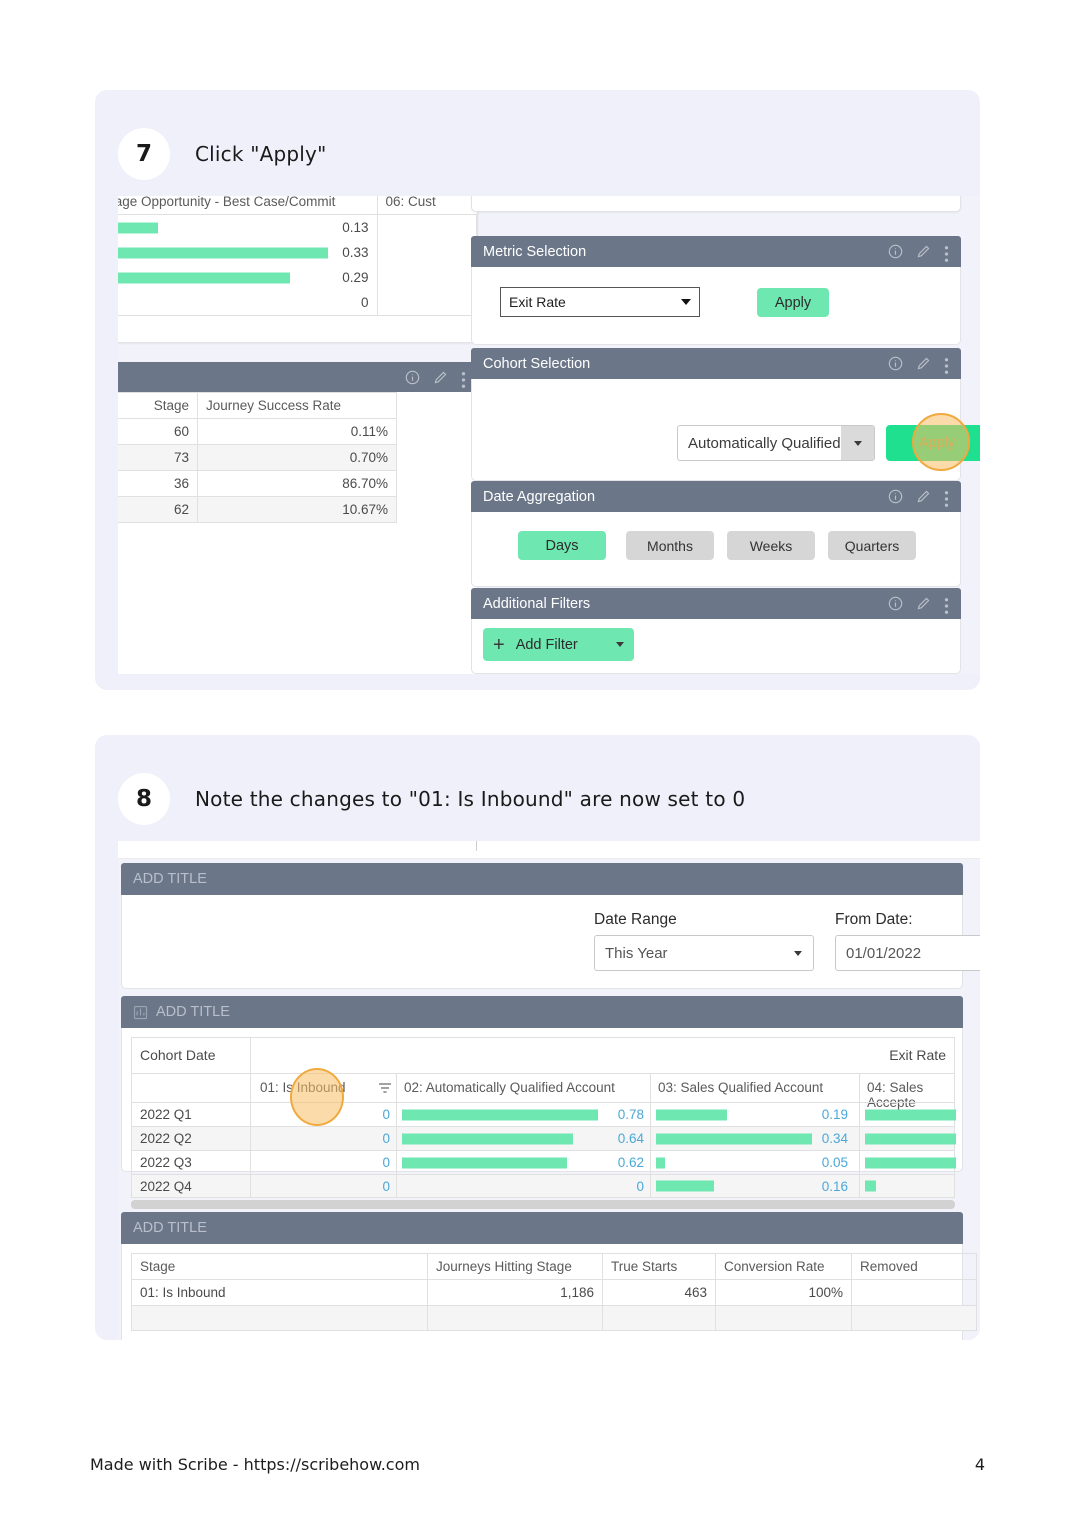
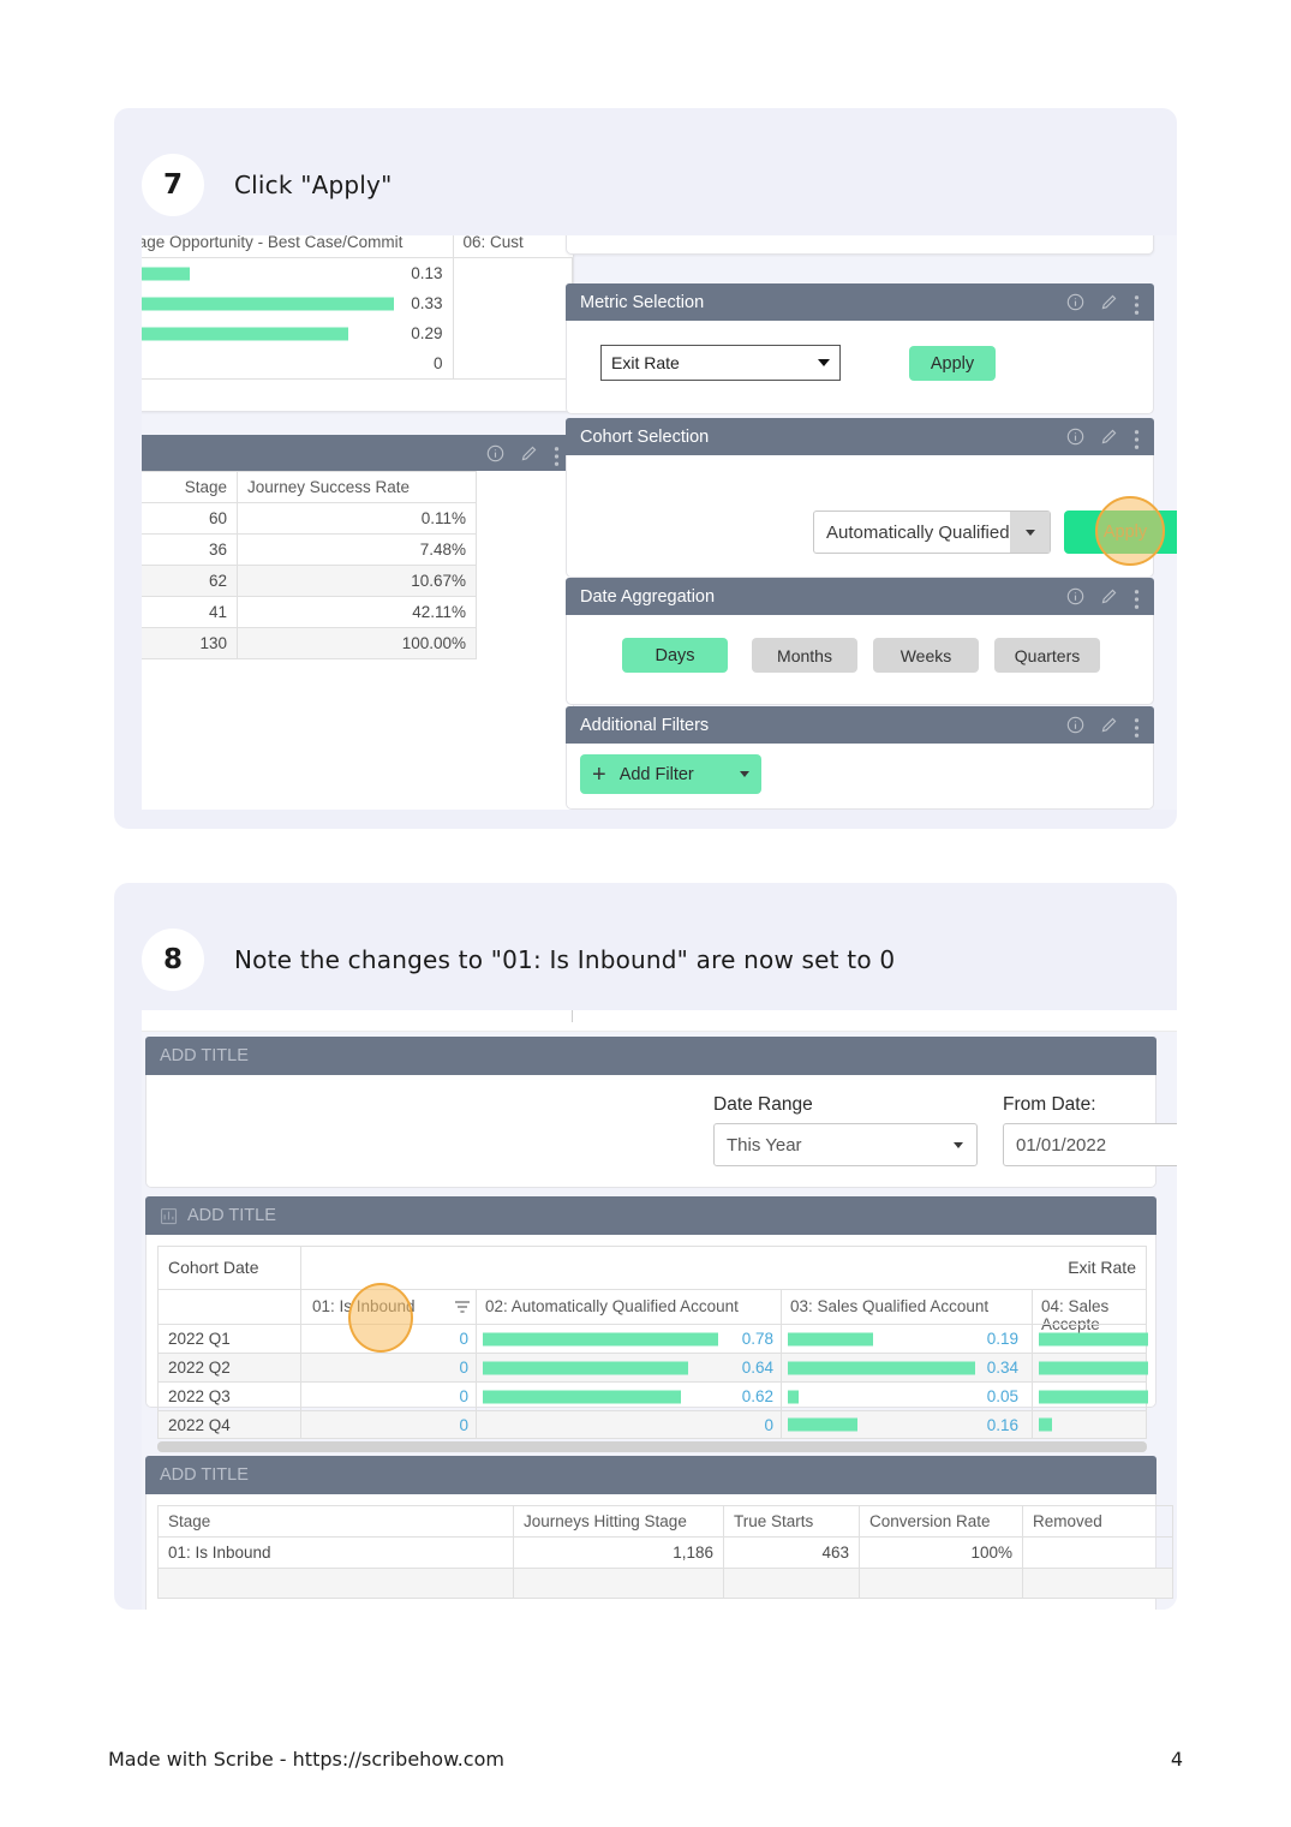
  7
  Click "Apply"
  age Opportunity - Best Case/Commit	06: Cust
  0.13
  0.33
  0.29
  0
  Stage	Journey Success Rate
  60	0.11%
- 73	0.70%
- 36	86.70%
+ 36	7.48%
  62	10.67%
+ 41	42.11%
+ 130	100.00%
  Metric Selection
  Exit Rate
  Apply
  Cohort Selection
  Automatically Qualified
  Apply
  Date Aggregation
  Days
  Months
  Weeks
  Quarters
  Additional Filters
  +
  Add Filter
  8
  Note the changes to "01: Is Inbound" are now set to 0
  ADD TITLE
  Date Range
  This Year
  From Date:
  01/01/2022
  ADD TITLE
  Cohort Date
  Exit Rate
  01: Is Inbound
  02: Automatically Qualified Account
  03: Sales Qualified Account
  04: Sales Accepte
  2022 Q1
  0
  0.78
  0.19
  2022 Q2
  0
  0.64
  0.34
  2022 Q3
  0
  0.62
  0.05
  2022 Q4
  0
  0
  0.16
  ADD TITLE
  Stage	Journeys Hitting Stage	True Starts	Conversion Rate	Removed
  01: Is Inbound	1,186	463	100%
  Made with Scribe - https://scribehow.com
  4
